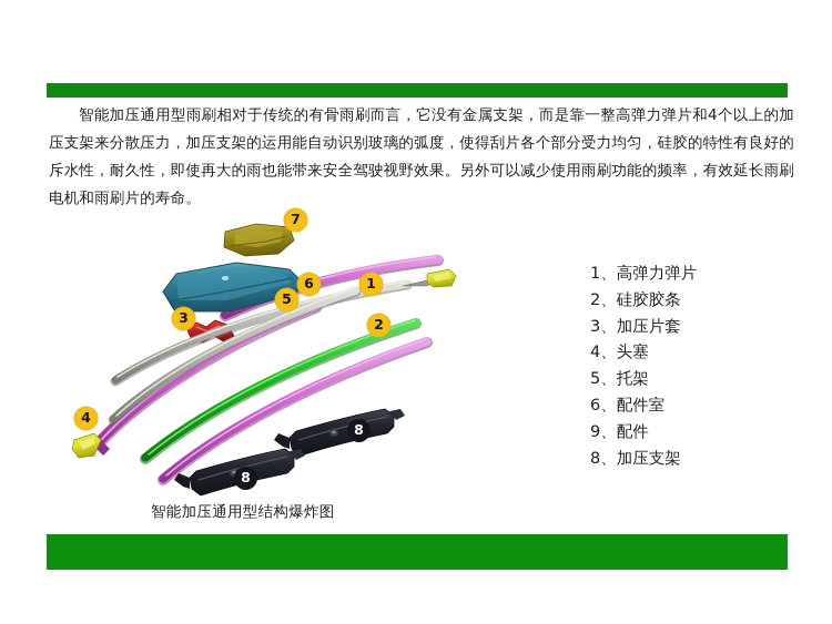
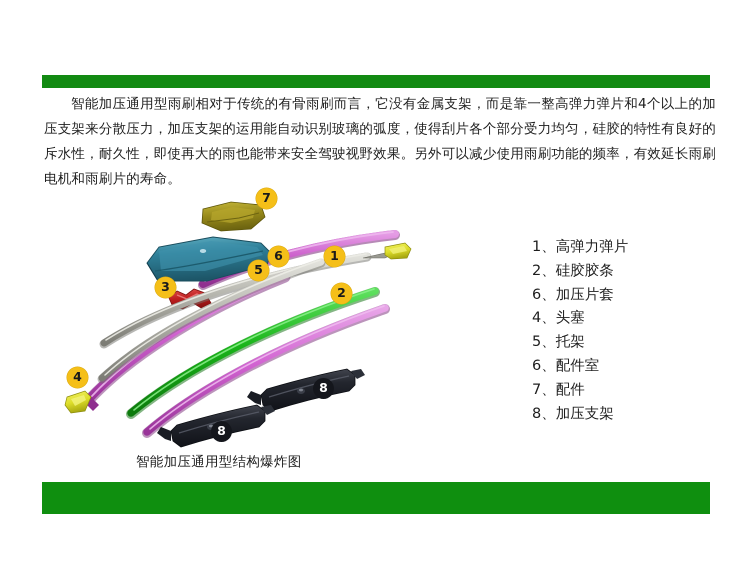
  智能加压通用型雨刷相对于传统的有骨雨刷而言，它没有金属支架，而是靠一整高弹力弹片和4个以上的加压支架来分散压力，加压支架的运用能自动识别玻璃的弧度，使得刮片各个部分受力均匀，硅胶的特性有良好的斥水性，耐久性，即使再大的雨也能带来安全驾驶视野效果。另外可以减少使用雨刷功能的频率，有效延长雨刷电机和雨刷片的寿命。
  1
  2
  3
  4
  5
  6
  7
  8
  8
  1、高弹力弹片
  2、硅胶胶条
- 3、加压片套
+ 6、加压片套
  4、头塞
  5、托架
  6、配件室
- 9、配件
+ 7、配件
  8、加压支架
  智能加压通用型结构爆炸图
